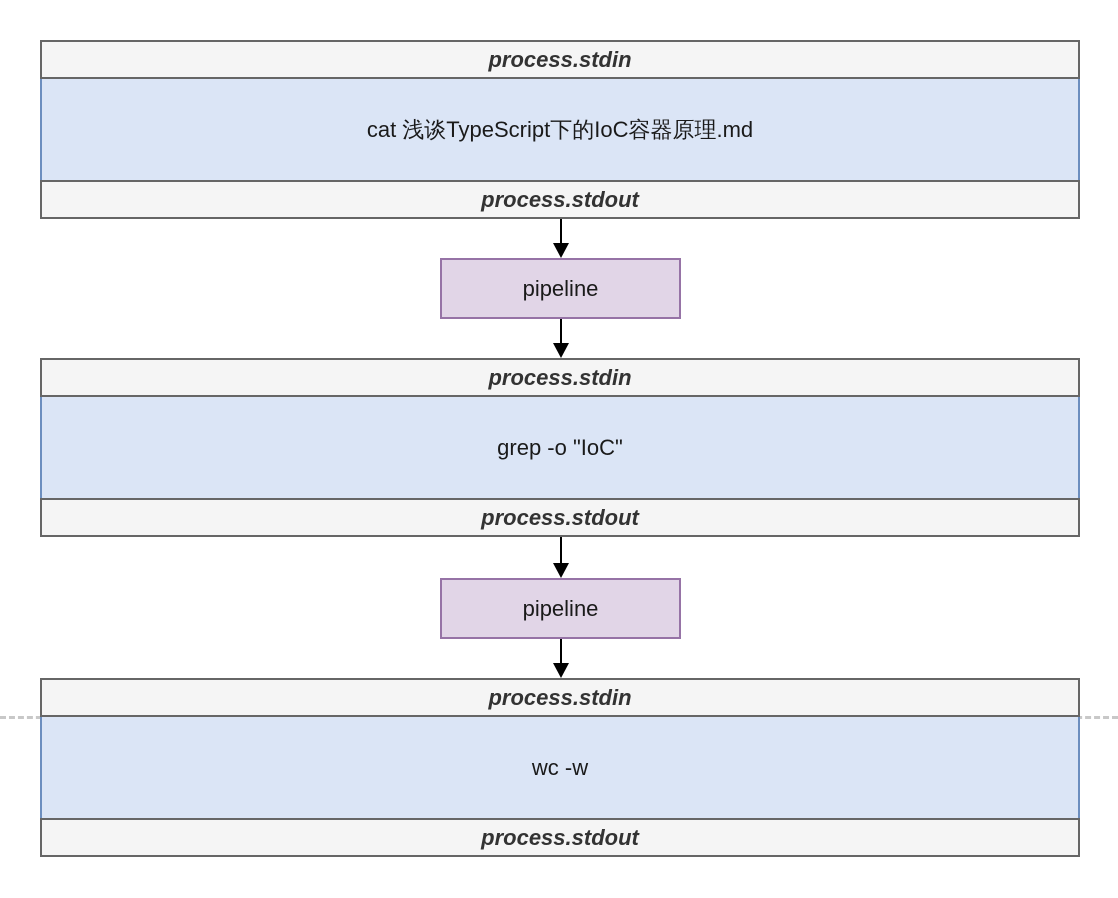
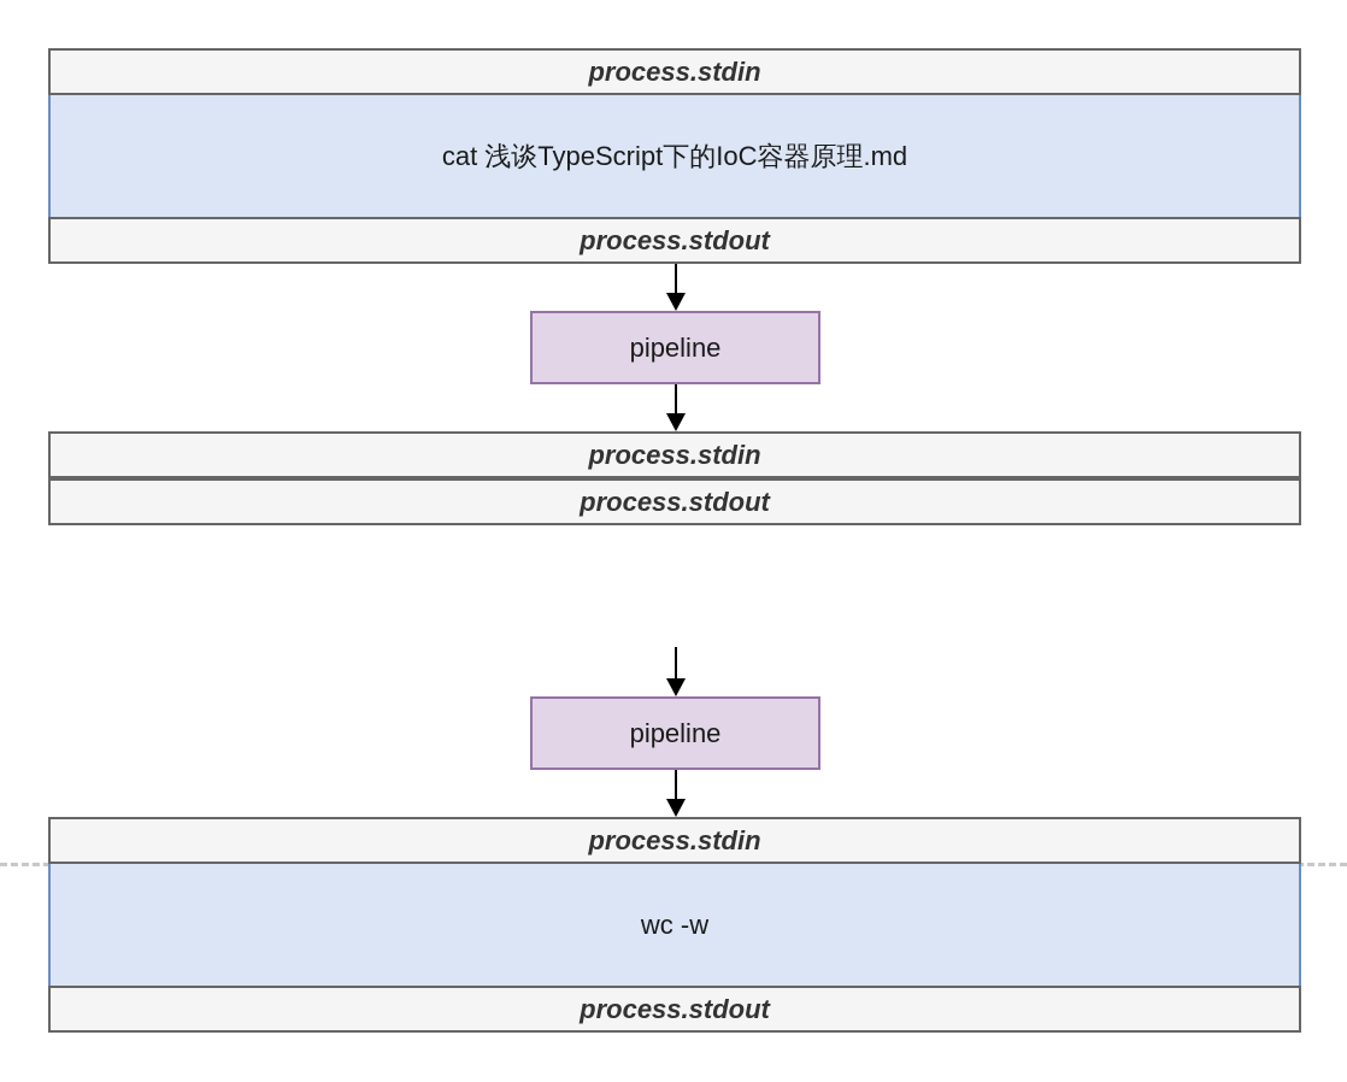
  process.stdin
  cat 浅谈TypeScript下的IoC容器原理.md
  process.stdout
  pipeline
  process.stdin
- grep -o "IoC"
  process.stdout
  pipeline
  process.stdin
  wc -w
  process.stdout
